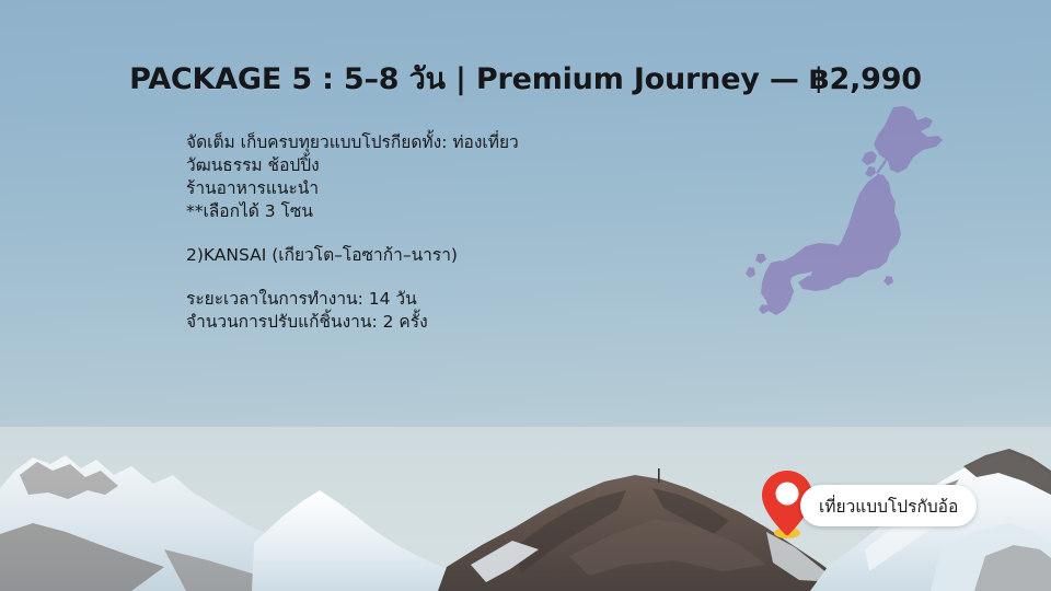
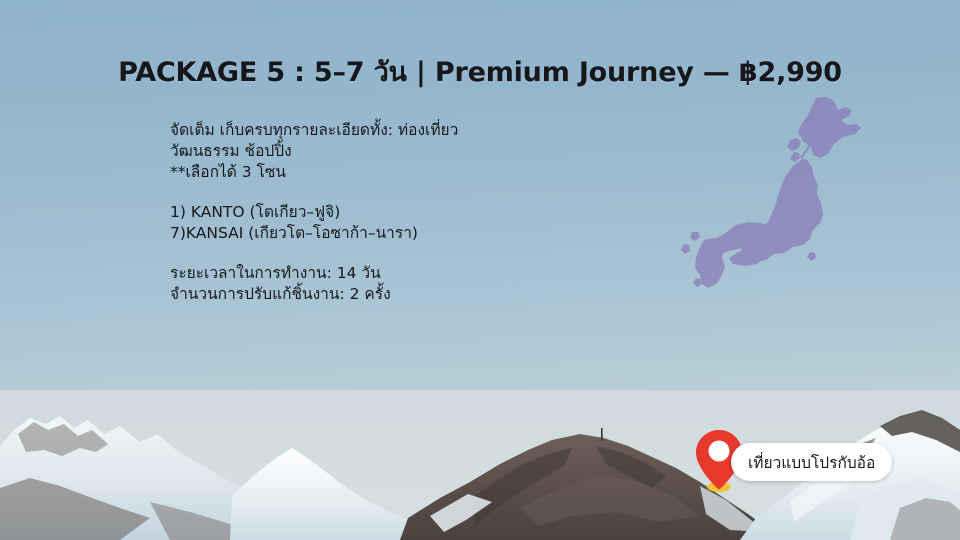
- PACKAGE 5 : 5–8 วัน | Premium Journey — ฿2,990
+ PACKAGE 5 : 5–7 วัน | Premium Journey — ฿2,990
- จัดเต็ม เก็บครบทุยวแบบโปรกียดทั้ง: ท่องเที่ยว วัฒนธรรม ช้อปปิ้ง
+ จัดเต็ม เก็บครบทุกรายละเอียดทั้ง: ท่องเที่ยว วัฒนธรรม ช้อปปิ้ง
- ร้านอาหารแนะนำ
  **เลือกได้ 3 โซน
+ 1) KANTO (โตเกียว–ฟูจิ)
- 2)KANSAI (เกียวโต–โอซาก้า–นารา)
+ 7)KANSAI (เกียวโต–โอซาก้า–นารา)
  ระยะเวลาในการทำงาน: 14 วัน
  จำนวนการปรับแก้ชิ้นงาน: 2 ครั้ง
  เที่ยวแบบโปรกับอ้อ
